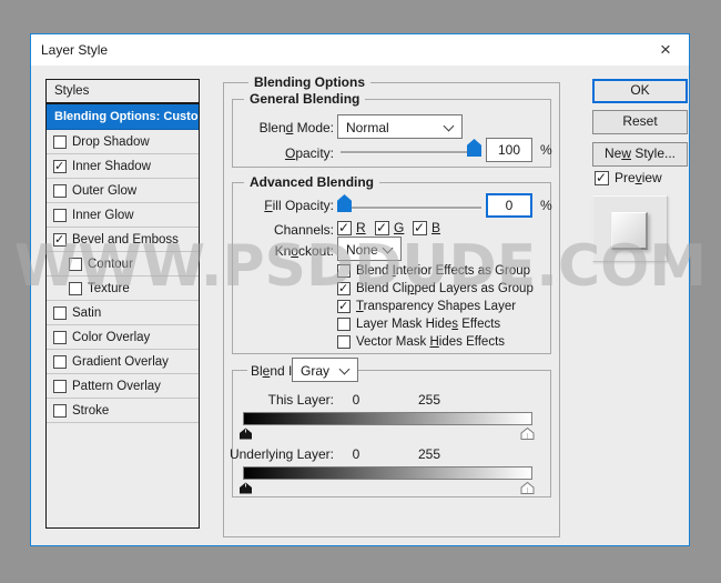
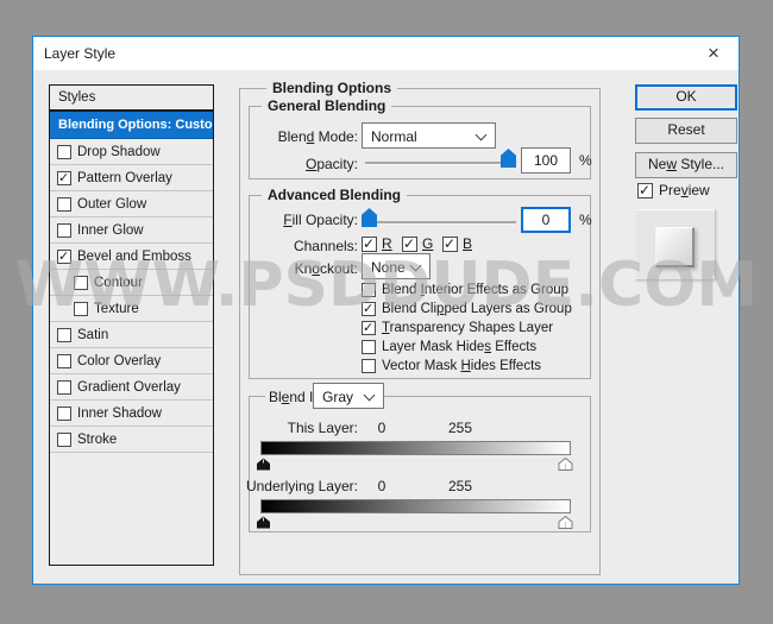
  Layer Style
  ×
  Styles
  Blending Options: Custo
  Drop Shadow
- Inner Shadow
+ Pattern Overlay
  Outer Glow
  Inner Glow
  Bevel and Emboss
  Contour
  Texture
  Satin
  Color Overlay
  Gradient Overlay
- Pattern Overlay
+ Inner Shadow
  Stroke
  Blending Options
  General Blending
  Blend Mode:
  Normal
  Opacity:
  100
  %
  Advanced Blending
  Fill Opacity:
  0
  %
  Channels:
  R
  G
  B
  Knockout:
  None
  Blend Interior Effects as Group
  Blend Clipped Layers as Group
  Transparency Shapes Layer
  Layer Mask Hides Effects
  Vector Mask Hides Effects
  Blend I
  Gray
  This Layer:
  0
  255
  Underlying Layer:
  0
  255
  OK
  Reset
  New Style...
  Preview
  WWW.PSDDUDE.COM
